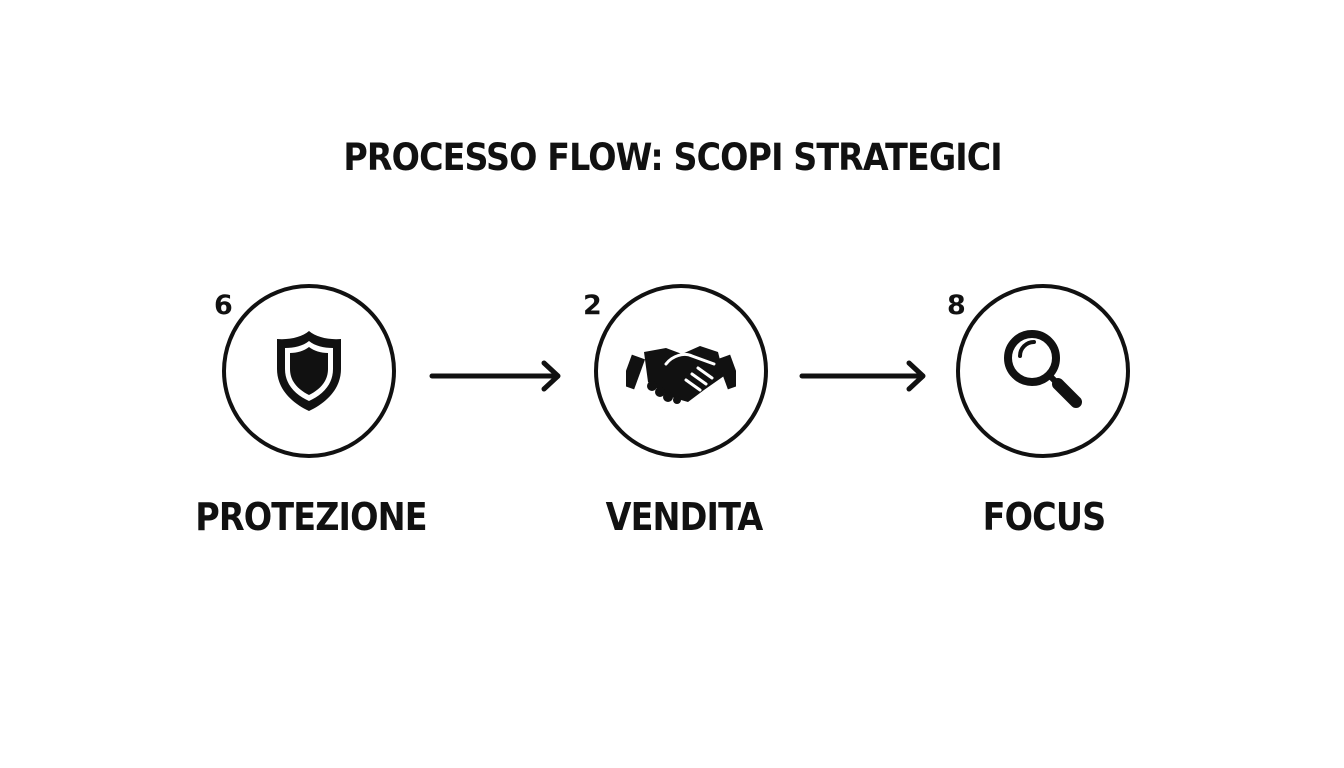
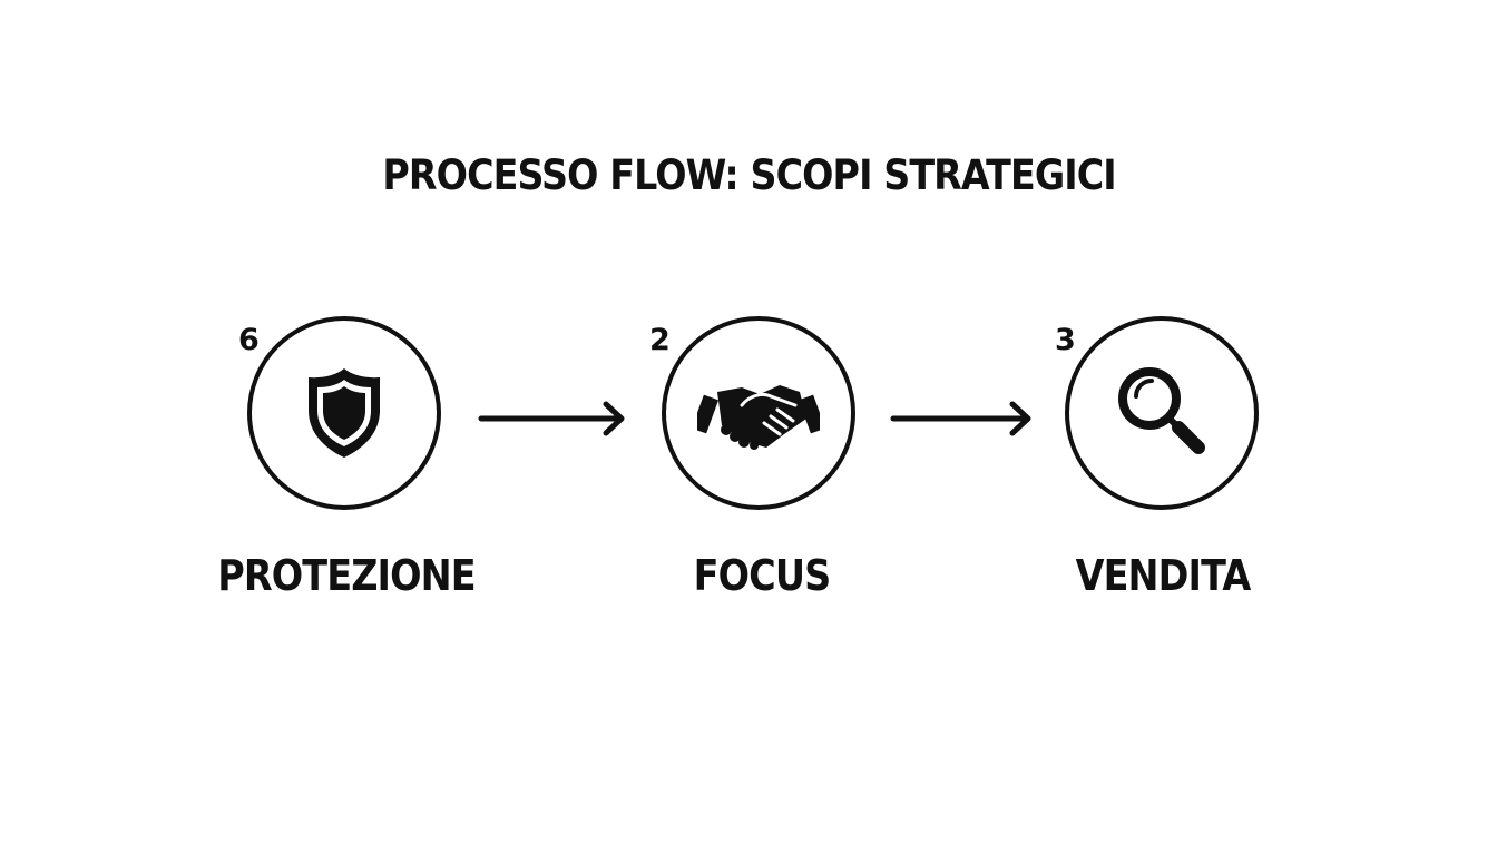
  PROCESSO FLOW: SCOPI STRATEGICI
  6
  PROTEZIONE
  2
- VENDITA
+ FOCUS
- 8
+ 3
- FOCUS
+ VENDITA
